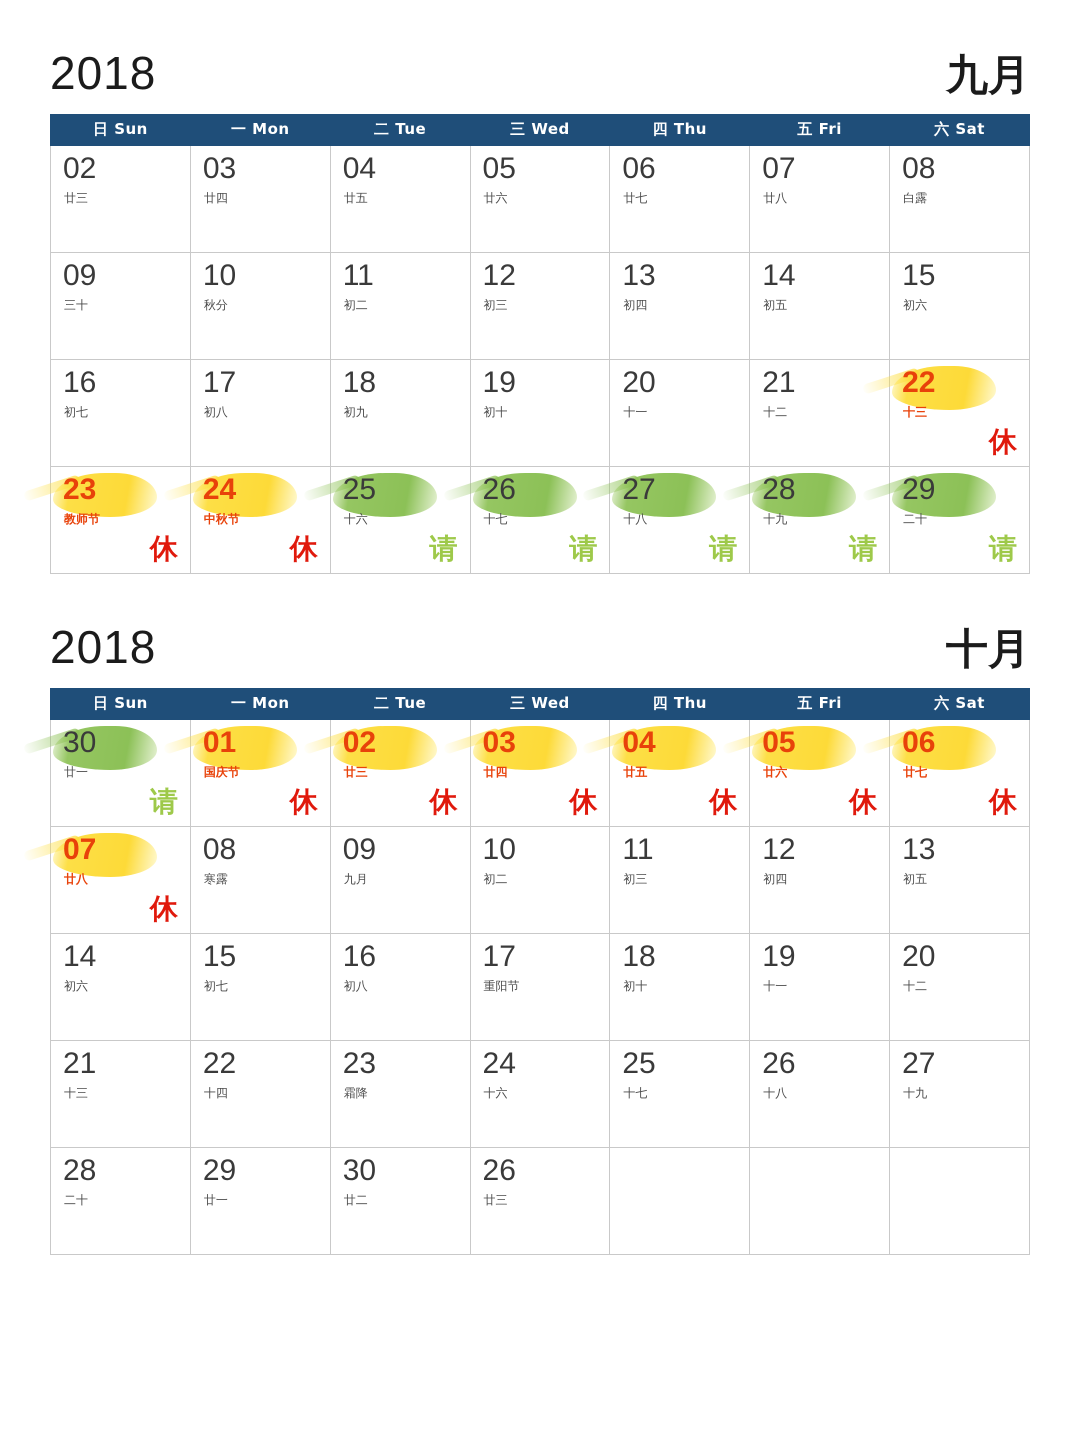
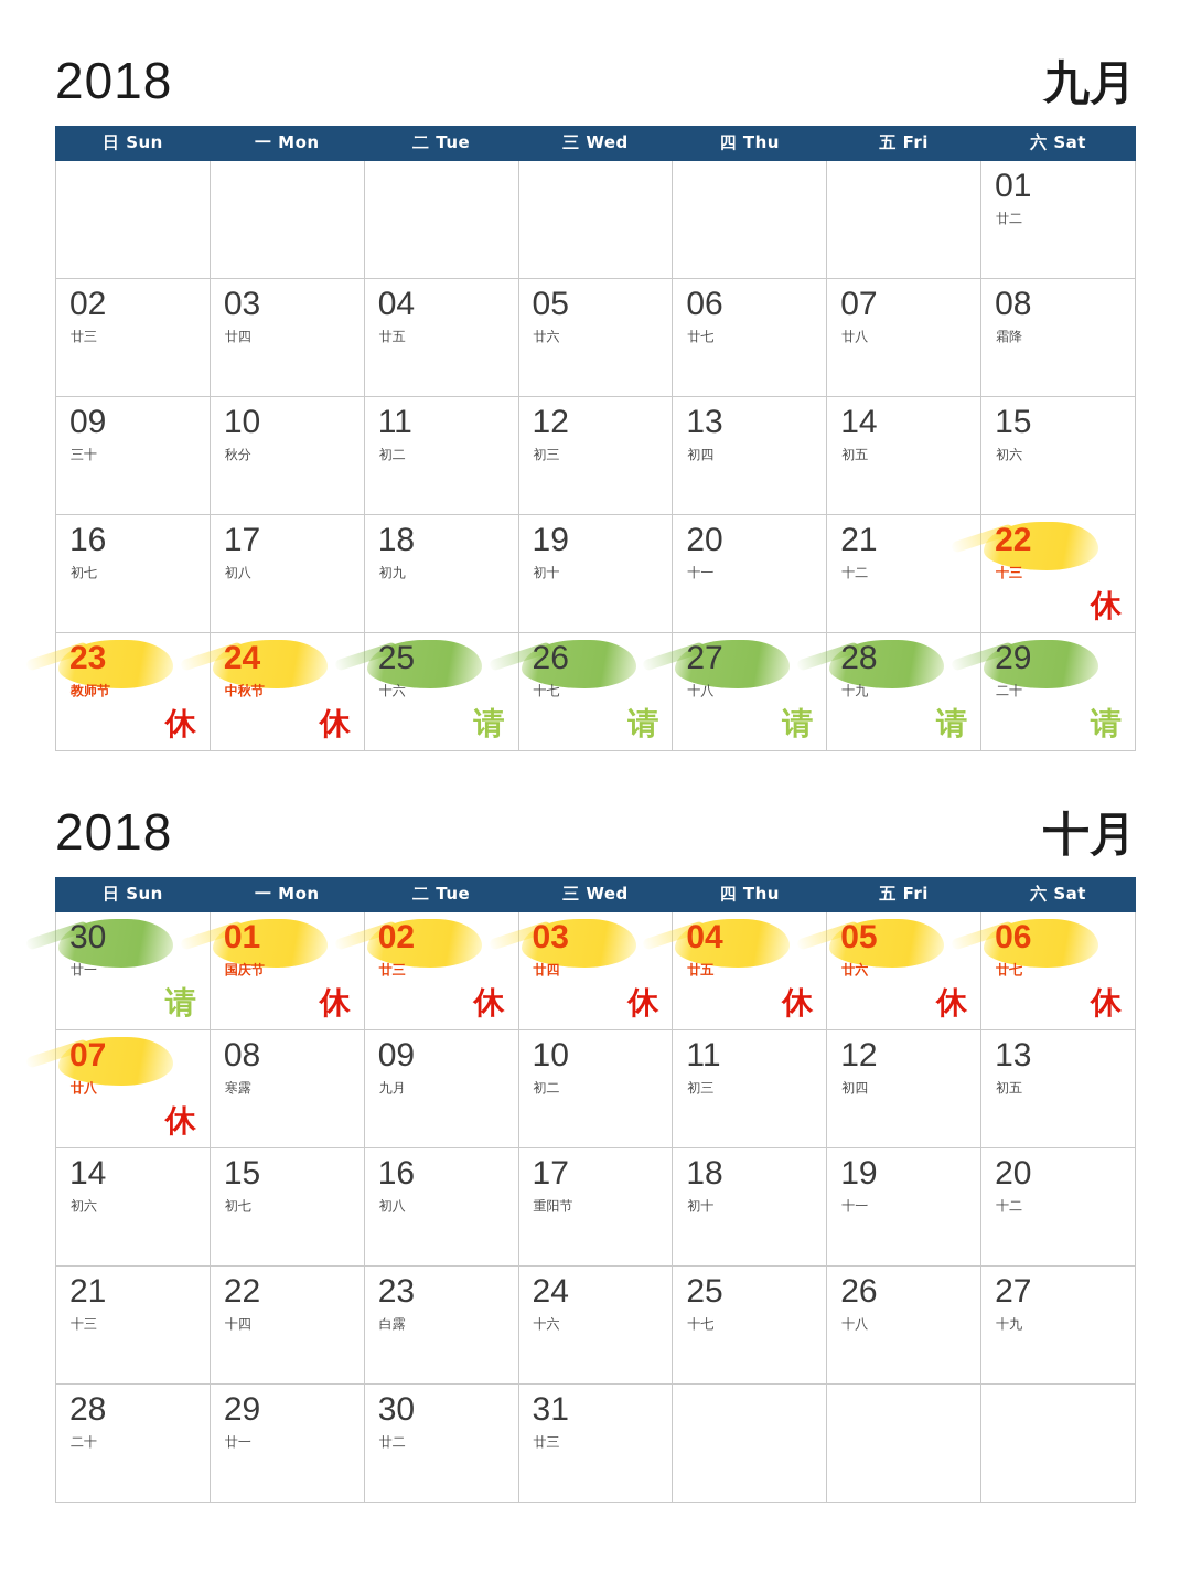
  2018
  九月
  日 Sun	一 Mon	二 Tue	三 Wed	四 Thu	五 Fri	六 Sat
+ 						01廿二
- 02廿三	03廿四	04廿五	05廿六	06廿七	07廿八	08白露
+ 02廿三	03廿四	04廿五	05廿六	06廿七	07廿八	08霜降
  09三十	10秋分	11初二	12初三	13初四	14初五	15初六
  16初七	17初八	18初九	19初十	20十一	21十二	22十三休
  23教师节休	24中秋节休	25十六请	26十七请	27十八请	28十九请	29二十请
  2018
  十月
  日 Sun	一 Mon	二 Tue	三 Wed	四 Thu	五 Fri	六 Sat
  30廿一请	01国庆节休	02廿三休	03廿四休	04廿五休	05廿六休	06廿七休
  07廿八休	08寒露	09九月	10初二	11初三	12初四	13初五
  14初六	15初七	16初八	17重阳节	18初十	19十一	20十二
- 21十三	22十四	23霜降	24十六	25十七	26十八	27十九
+ 21十三	22十四	23白露	24十六	25十七	26十八	27十九
- 28二十	29廿一	30廿二	26廿三
+ 28二十	29廿一	30廿二	31廿三
